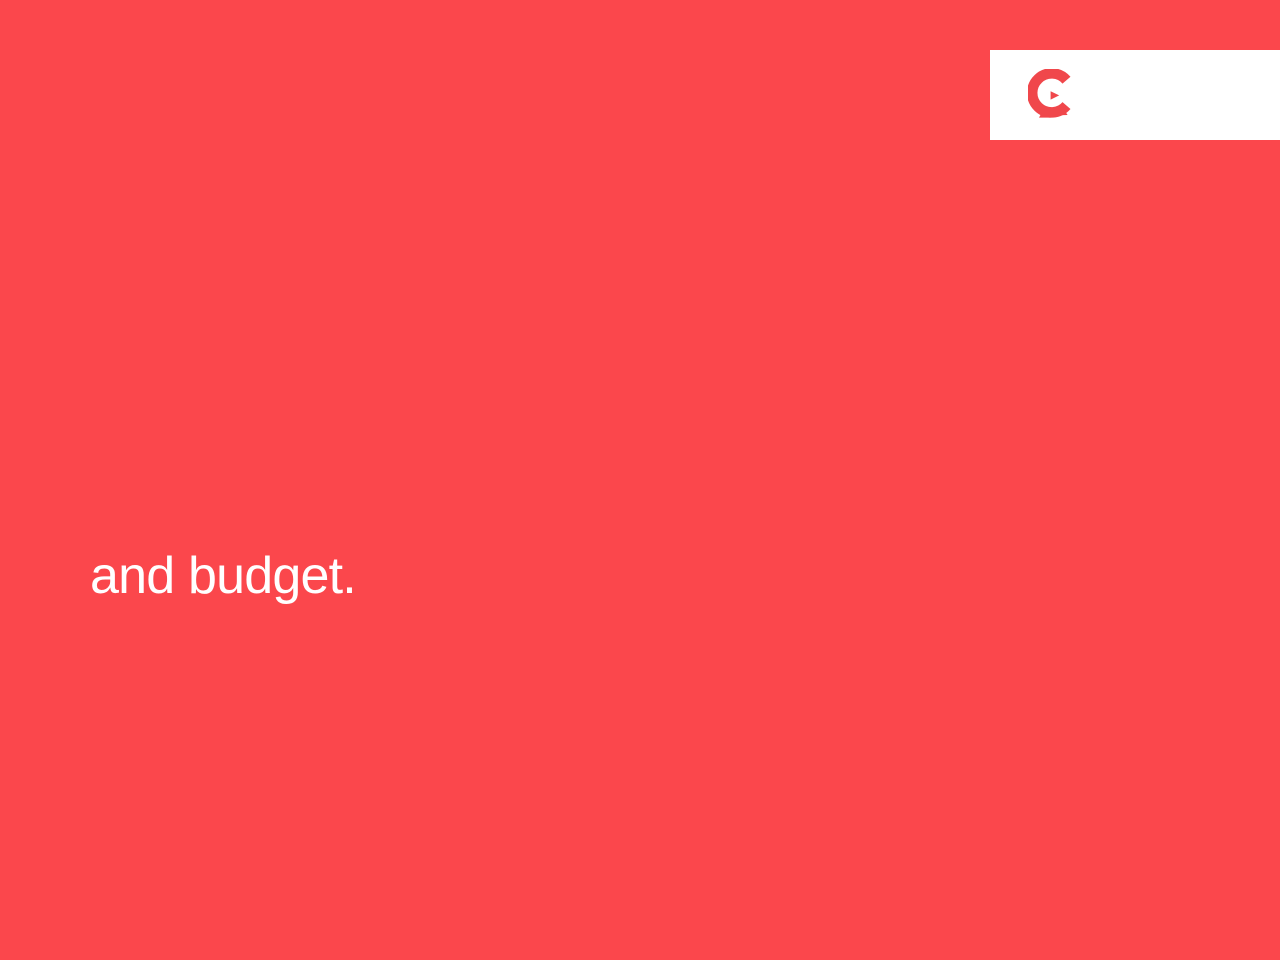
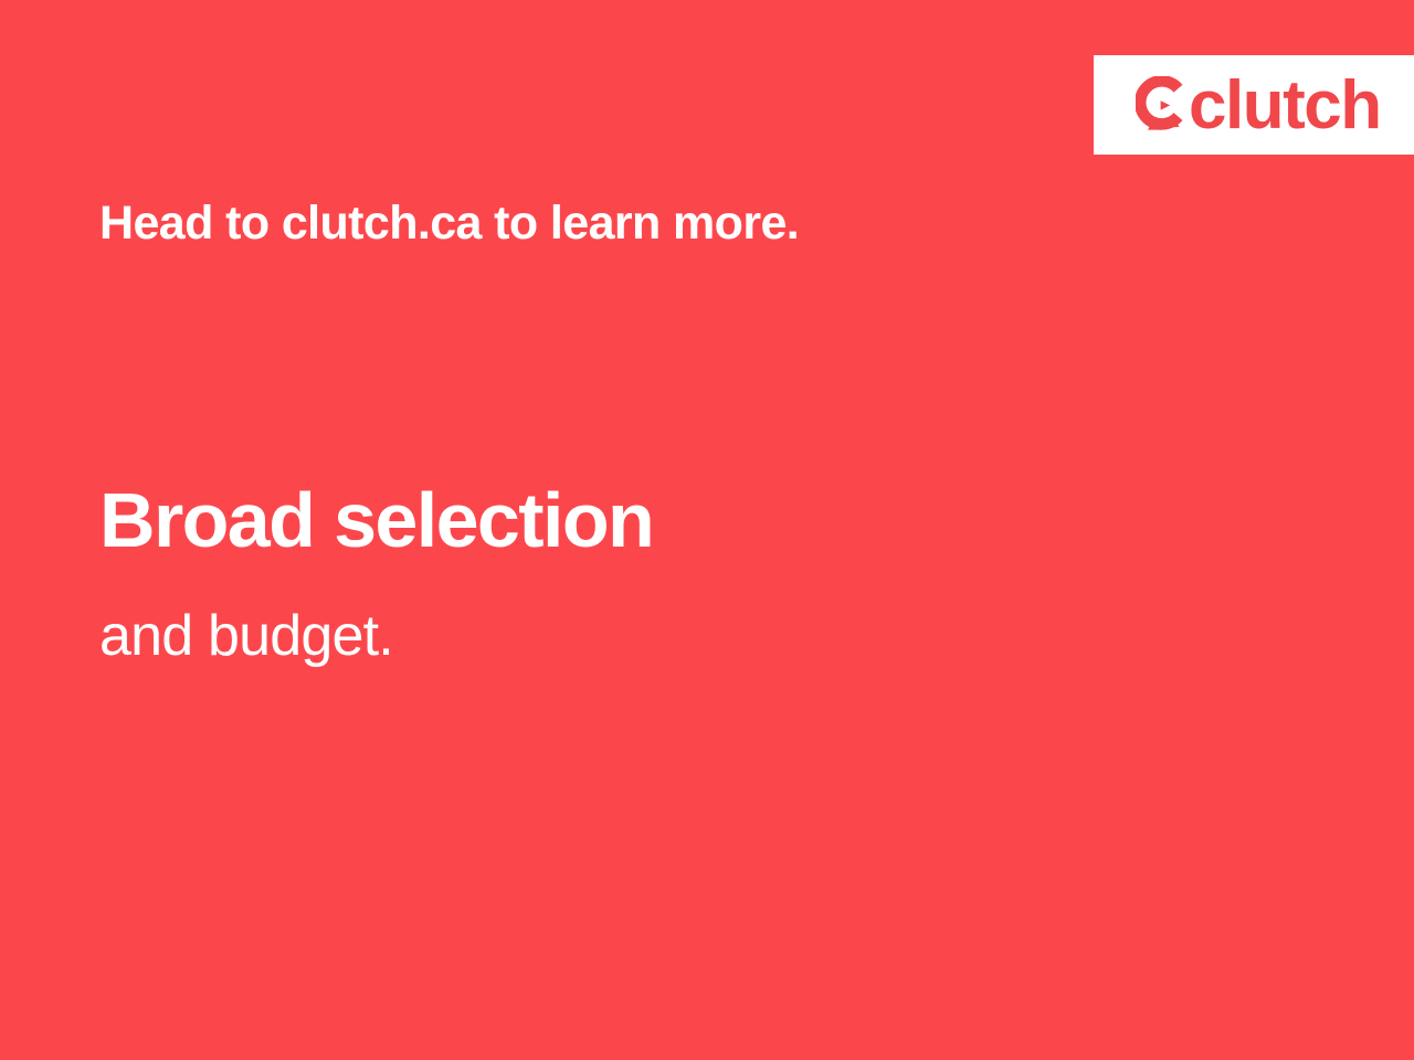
+ clutch
+ Head to clutch.ca to learn more.
+ Broad selection
  and budget.
